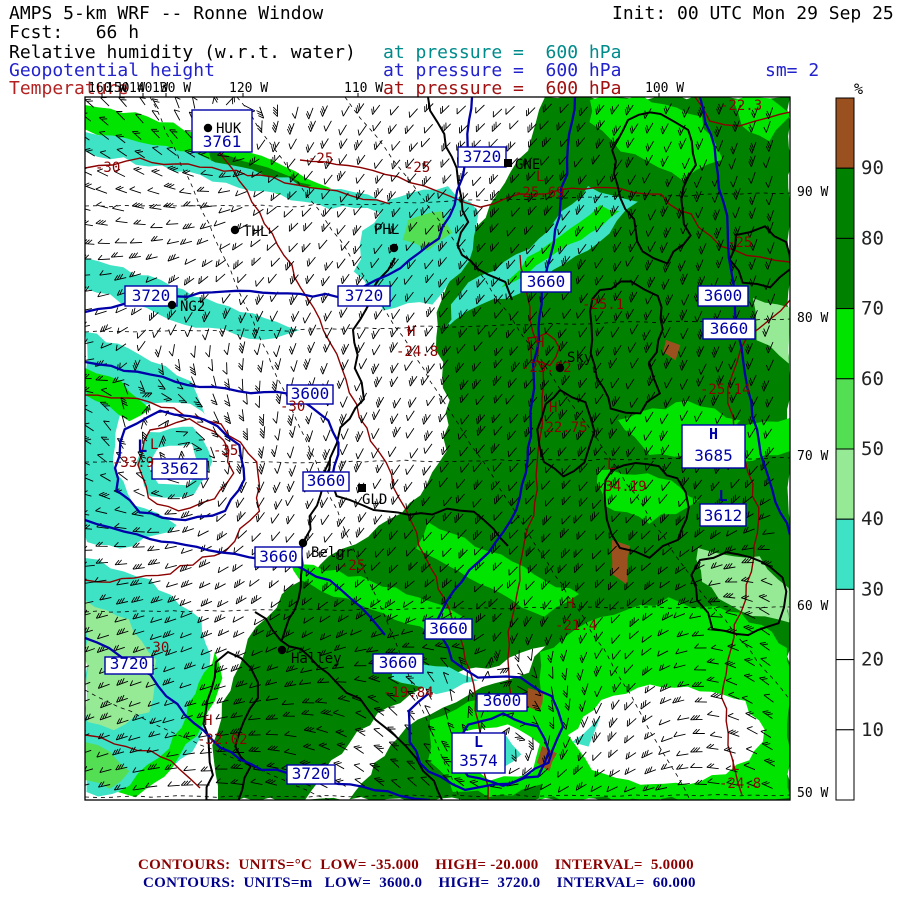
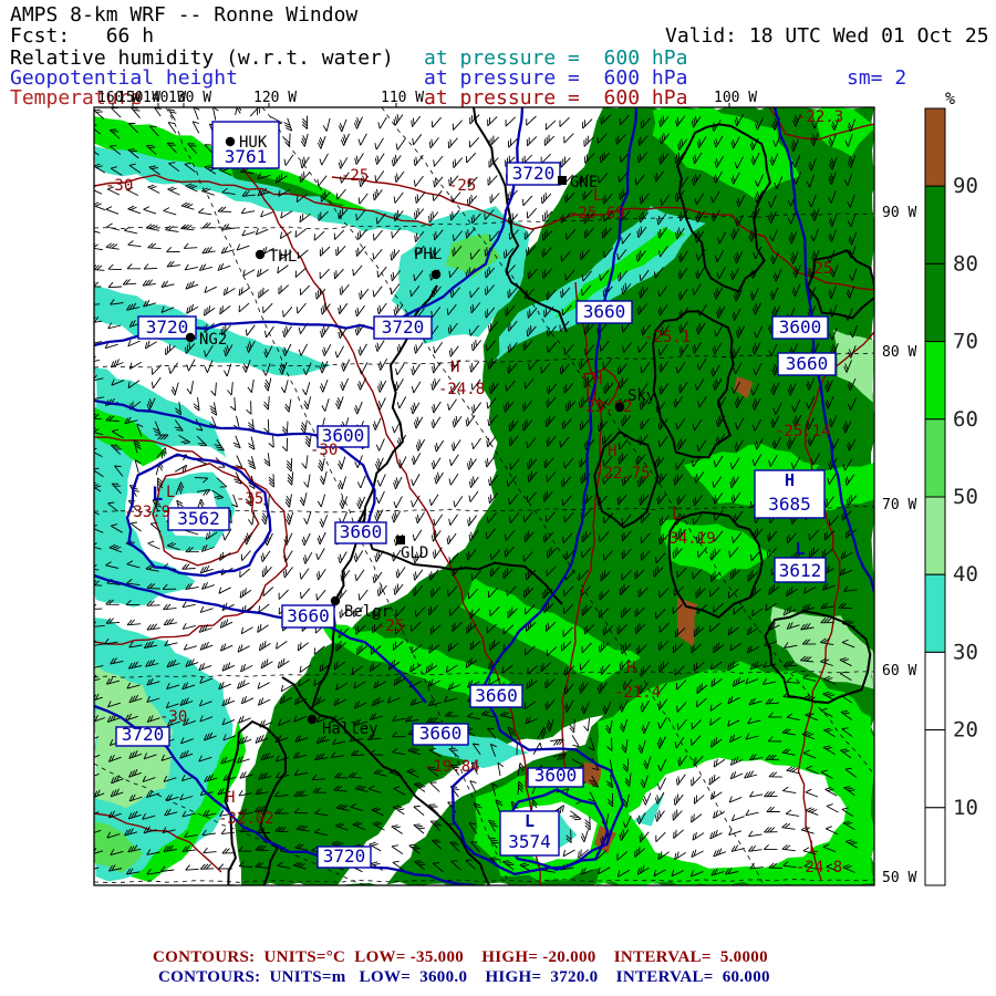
- AMPS 5-km WRF -- Ronne Window
+ AMPS 8-km WRF -- Ronne Window
- Init: 00 UTC Mon 29 Sep 25
  Fcst: 66 h
+ Valid: 18 UTC Wed 01 Oct 25
  Relative humidity (w.r.t. water)
  at pressure = 600 hPa
  Geopotential height
  at pressure = 600 hPa
  sm= 2
  Temperature
  at pressure = 600 hPa
  3761
  3720
  3720
  3720
  3600
  3660
  3562
  3660
  3660
  3600
  3660
  3660
  3660
  3600
  3720
  3720
  L
  3612
  L
  3574
  H
  3685
  L
  -30
  -25
  -25
  L
  -25.69
  -22.3
  -25
  -25.1
  -25.14
  H
  -24.8
  H
  -23.2
  L
  -34.19
  H
  -22.75
  H
  -21.4
  -30
  -35
  L
  -33.9
  -30
  H
  -32.02
  -19.84
  -25
  L
  -24.8
  HUK
  GNE
  THL
  PHL
  NG2
  Sky
  GLD
  Belgr
  Halley
  160 W
  150 W
  140 W
  130 W
  120 W
  110 W
  100 W
  90 W
  80 W
  70 W
  60 W
  50 W
  %
  90
  80
  70
  60
  50
  40
  30
  20
  10
  CONTOURS: UNITS=°C LOW= -35.000 HIGH= -20.000 INTERVAL= 5.0000
  CONTOURS: UNITS=m LOW= 3600.0 HIGH= 3720.0 INTERVAL= 60.000
